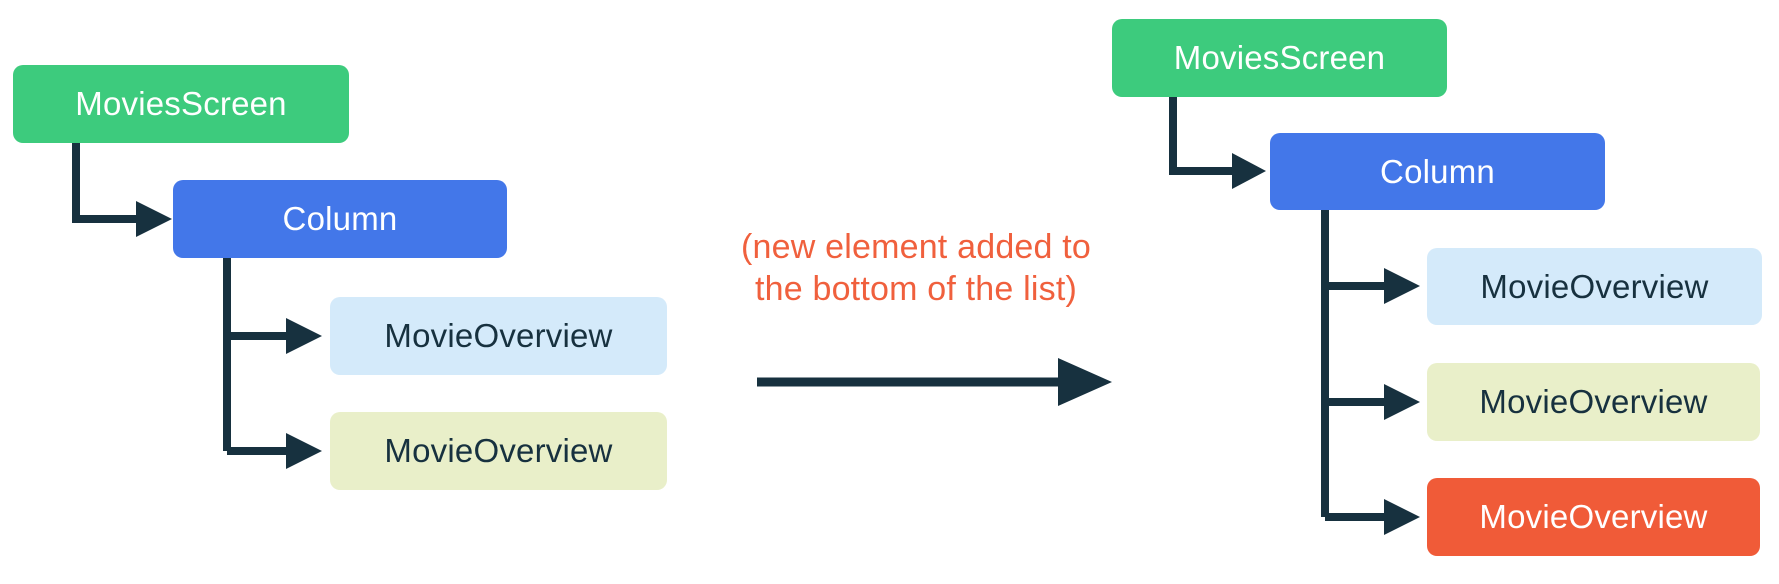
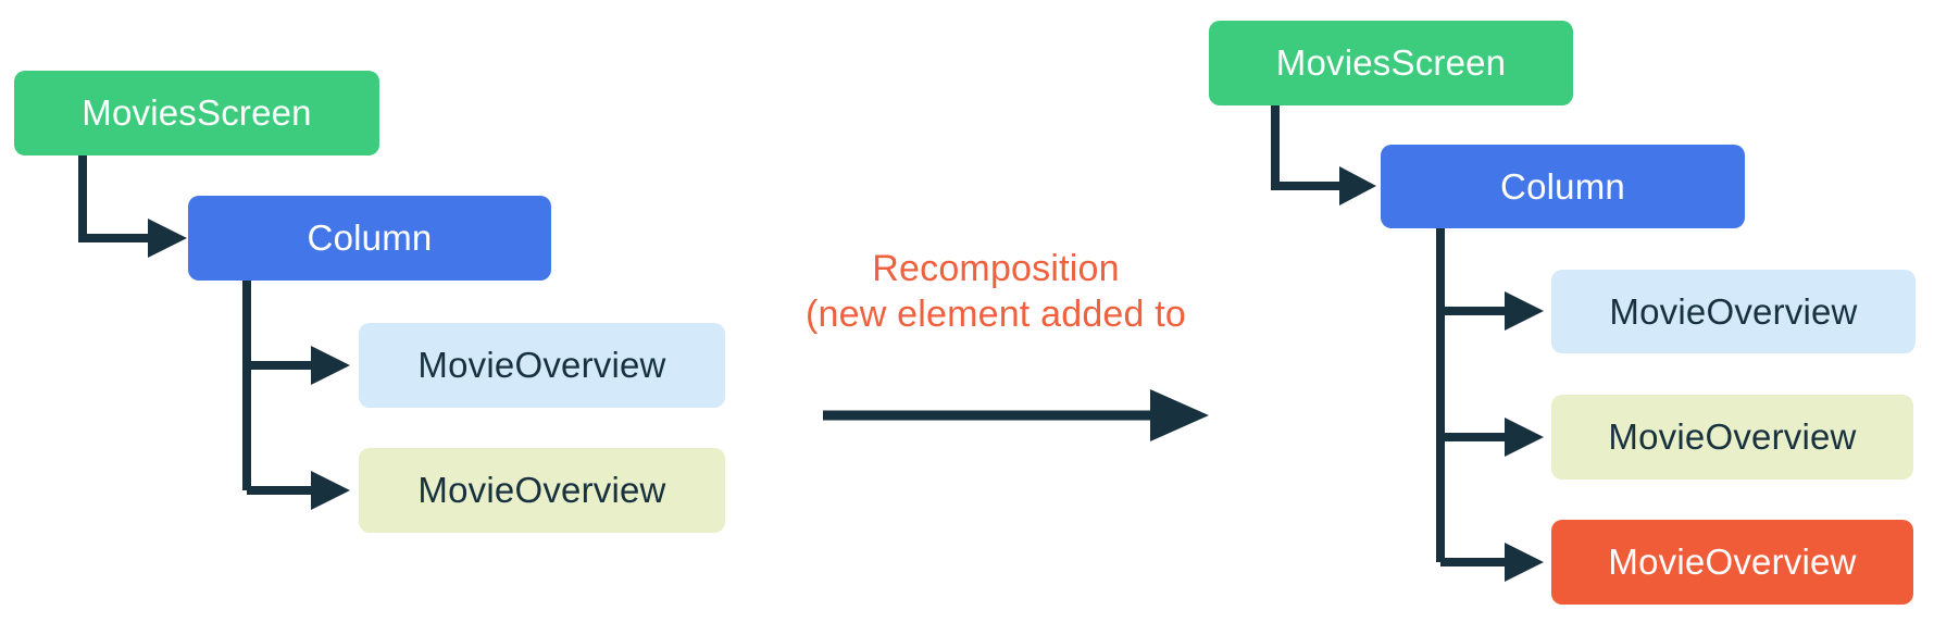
  MoviesScreen
  Column
  MovieOverview
  MovieOverview
+ Recomposition
  (new element added to
- the bottom of the list)
  MoviesScreen
  Column
  MovieOverview
  MovieOverview
  MovieOverview
